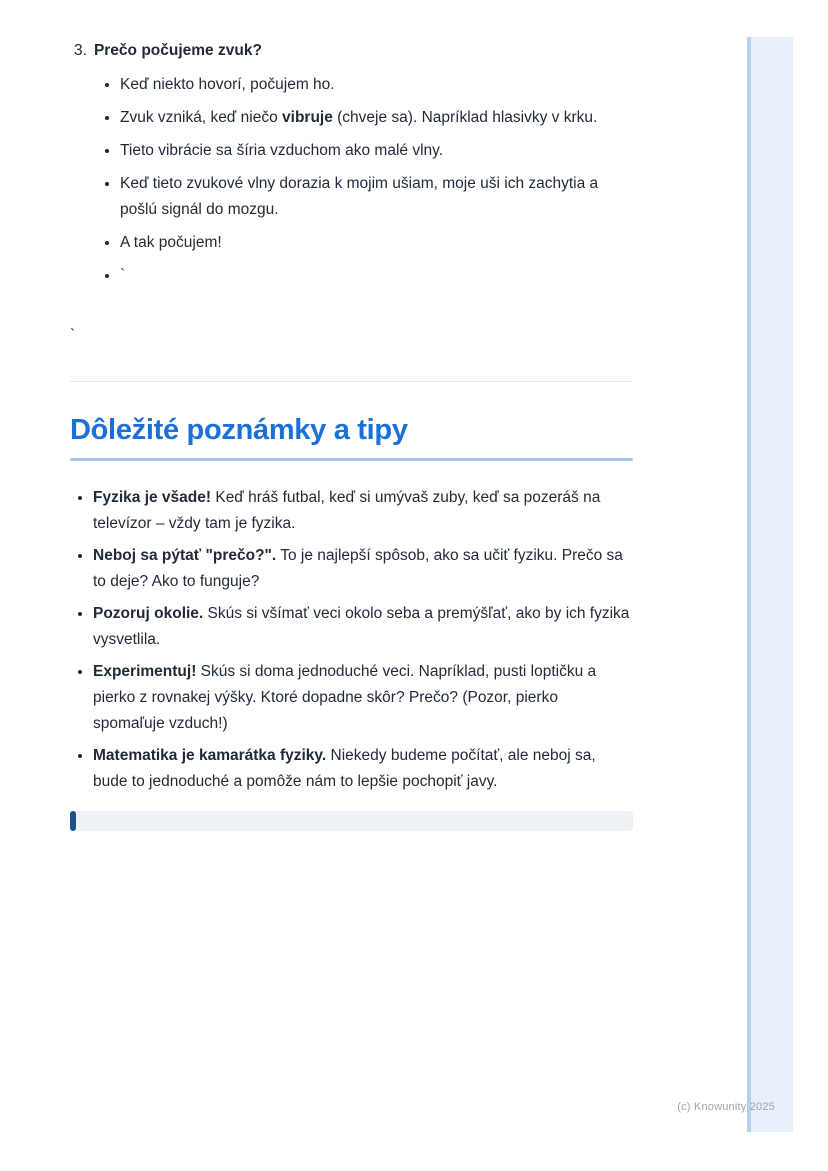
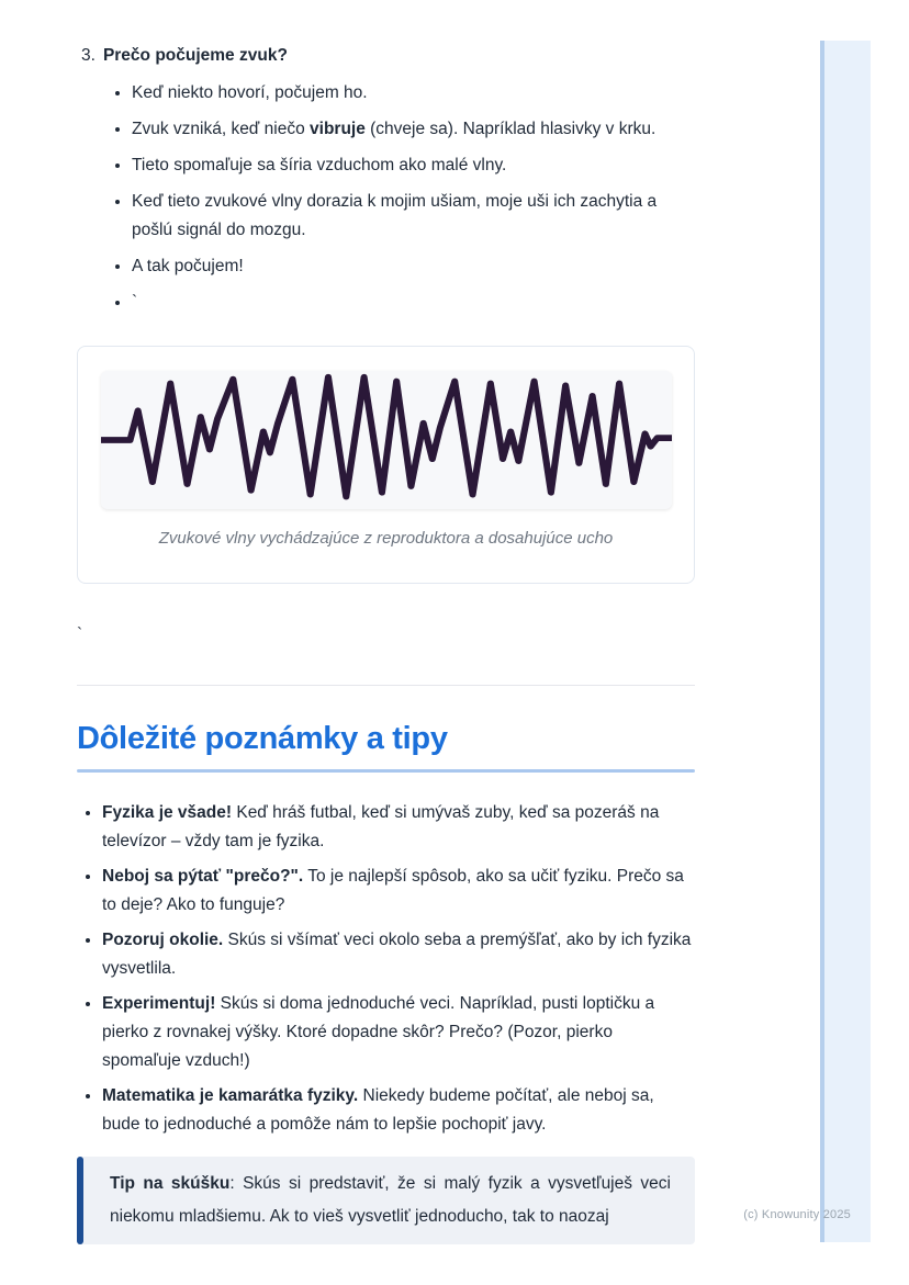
  3. Prečo počujeme zvuk?
  Keď niekto hovorí, počujem ho.
  Zvuk vzniká, keď niečo vibruje (chveje sa). Napríklad hlasivky v krku.
- Tieto vibrácie sa šíria vzduchom ako malé vlny.
+ Tieto spomaľuje sa šíria vzduchom ako malé vlny.
  Keď tieto zvukové vlny dorazia k mojim ušiam, moje uši ich zachytia a pošlú signál do mozgu.
  A tak počujem!
  `
+ Zvukové vlny vychádzajúce z reproduktora a dosahujúce ucho
  `
  Dôležité poznámky a tipy
  Fyzika je všade! Keď hráš futbal, keď si umývaš zuby, keď sa pozeráš na televízor – vždy tam je fyzika.
  Neboj sa pýtať "prečo?". To je najlepší spôsob, ako sa učiť fyziku. Prečo sa to deje? Ako to funguje?
  Pozoruj okolie. Skús si všímať veci okolo seba a premýšľať, ako by ich fyzika vysvetlila.
  Experimentuj! Skús si doma jednoduché veci. Napríklad, pusti loptičku a pierko z rovnakej výšky. Ktoré dopadne skôr? Prečo? (Pozor, pierko spomaľuje vzduch!)
  Matematika je kamarátka fyziky. Niekedy budeme počítať, ale neboj sa, bude to jednoduché a pomôže nám to lepšie pochopiť javy.
+ Tip na skúšku: Skús si predstaviť, že si malý fyzik a vysvetľuješ veci niekomu mladšiemu. Ak to vieš vysvetliť jednoducho, tak to naozaj
  (c) Knowunity 2025
